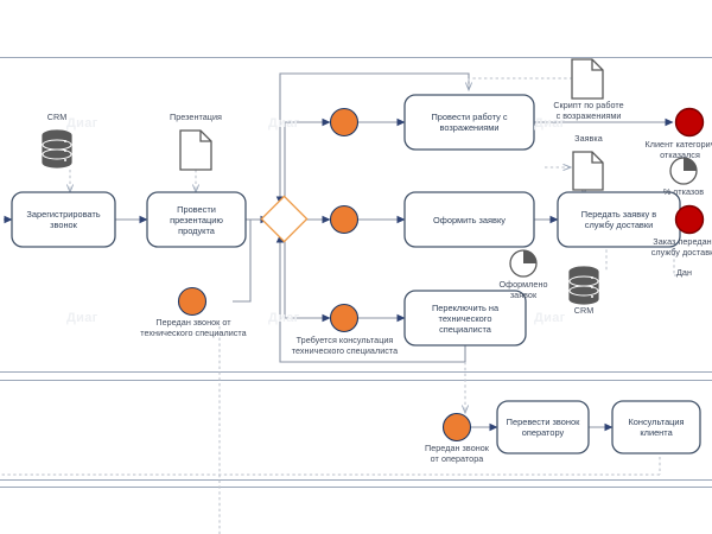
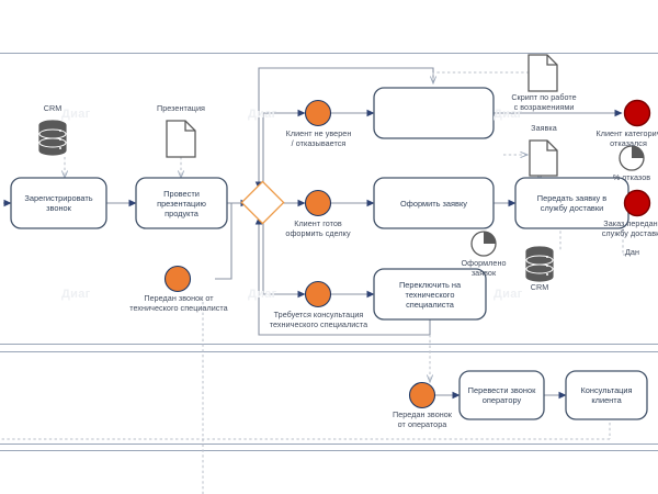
  Зарегистрировать
  звонок
  Провести
  презентацию
  продукта
- Провести работу с
- возражениями
  Оформить заявку
  Переключить на
  технического
  специалиста
  Передать заявку в
  службу доставки
  Перевести звонок
  оператору
  Консультация
  клиента
+ Клиент не уверен
+ / отказывается
+ Клиент готов
+ оформить сделку
  Требуется консультация
  технического специалиста
  Передан звонок от
  технического специалиста
  Передан звонок
  от оператора
  Клиент категори
  отказался
  Заказ передан
  службу достав
  CRM
  CRM
  Презентация
  Скрипт по работе
  с возражениями
  Заявка
  Оформлено
  заявок
  % отказов
  Дан
  Диаг
  Диаг
  Диаг
  Диаг
